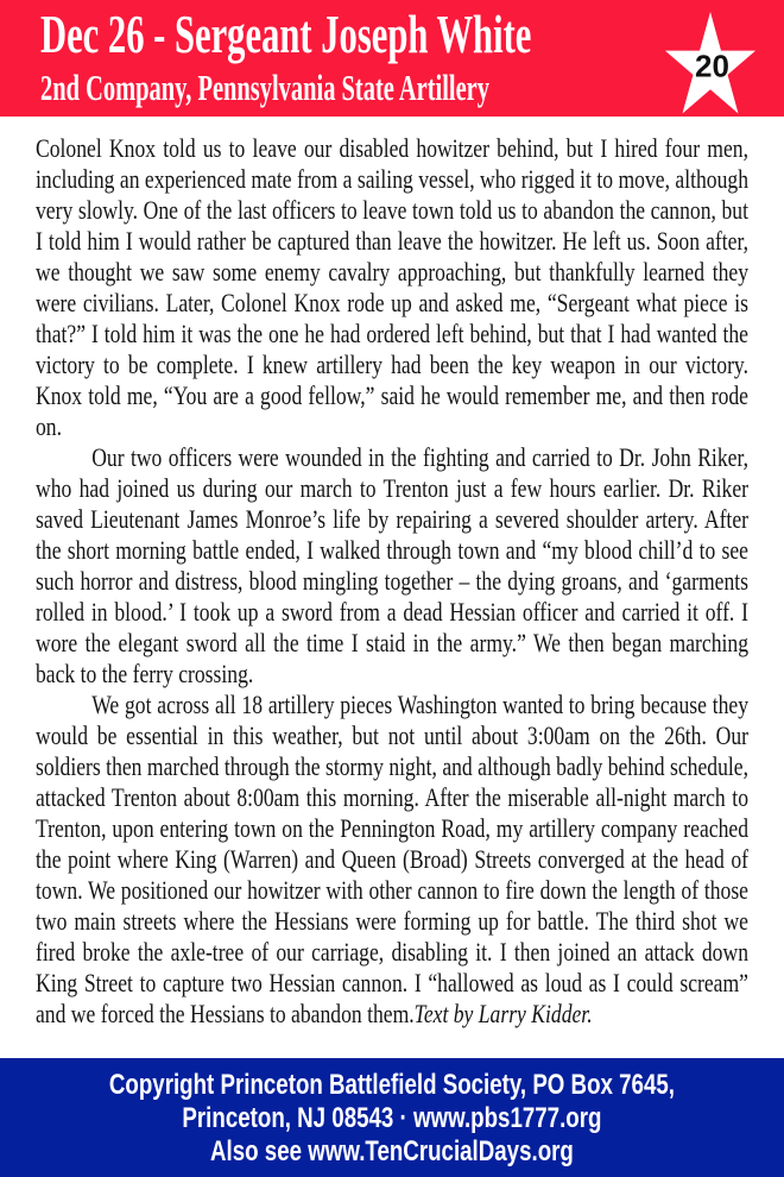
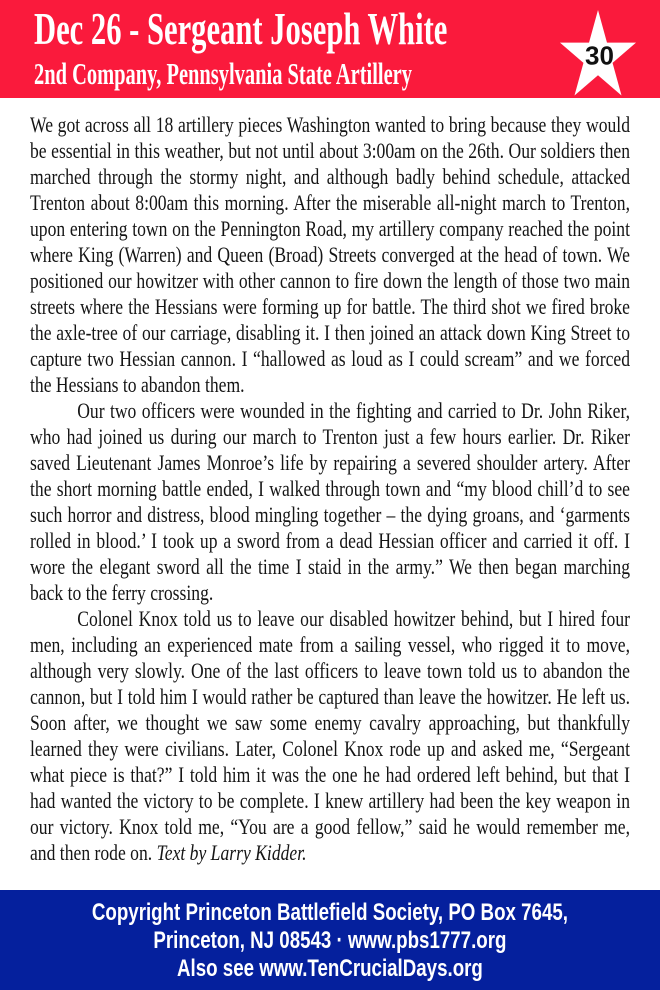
  Dec 26 - Sergeant Joseph White
  2nd Company, Pennsylvania State Artillery
- 20
+ 30
- Colonel Knox told us to leave our disabled howitzer behind, but I hired four men, including an experienced mate from a sailing vessel, who rigged it to move, although very slowly. One of the last officers to leave town told us to abandon the cannon, but I told him I would rather be captured than leave the howitzer. He left us. Soon after, we thought we saw some enemy cavalry approaching, but thankfully learned they were civilians. Later, Colonel Knox rode up and asked me, “Sergeant what piece is that?” I told him it was the one he had ordered left behind, but that I had wanted the victory to be complete. I knew artillery had been the key weapon in our victory. Knox told me, “You are a good fellow,” said he would remember me, and then rode on.
+ We got across all 18 artillery pieces Washington wanted to bring because they would be essential in this weather, but not until about 3:00am on the 26th. Our soldiers then marched through the stormy night, and although badly behind schedule, attacked Trenton about 8:00am this morning. After the miserable all-night march to Trenton, upon entering town on the Pennington Road, my artillery company reached the point where King (Warren) and Queen (Broad) Streets converged at the head of town. We positioned our howitzer with other cannon to fire down the length of those two main streets where the Hessians were forming up for battle. The third shot we fired broke the axle-tree of our carriage, disabling it. I then joined an attack down King Street to capture two Hessian cannon. I “hallowed as loud as I could scream” and we forced the Hessians to abandon them.
  Our two officers were wounded in the fighting and carried to Dr. John Riker, who had joined us during our march to Trenton just a few hours earlier. Dr. Riker saved Lieutenant James Monroe’s life by repairing a severed shoulder artery. After the short morning battle ended, I walked through town and “my blood chill’d to see such horror and distress, blood mingling together – the dying groans, and ‘garments rolled in blood.’ I took up a sword from a dead Hessian officer and carried it off. I wore the elegant sword all the time I staid in the army.” We then began marching back to the ferry crossing.
- We got across all 18 artillery pieces Washington wanted to bring because they would be essential in this weather, but not until about 3:00am on the 26th. Our soldiers then marched through the stormy night, and although badly behind schedule, attacked Trenton about 8:00am this morning. After the miserable all-night march to Trenton, upon entering town on the Pennington Road, my artillery company reached the point where King (Warren) and Queen (Broad) Streets converged at the head of town. We positioned our howitzer with other cannon to fire down the length of those two main streets where the Hessians were forming up for battle. The third shot we fired broke the axle-tree of our carriage, disabling it. I then joined an attack down King Street to capture two Hessian cannon. I “hallowed as loud as I could scream” and we forced the Hessians to abandon them.Text by Larry Kidder.
+ Colonel Knox told us to leave our disabled howitzer behind, but I hired four men, including an experienced mate from a sailing vessel, who rigged it to move, although very slowly. One of the last officers to leave town told us to abandon the cannon, but I told him I would rather be captured than leave the howitzer. He left us. Soon after, we thought we saw some enemy cavalry approaching, but thankfully learned they were civilians. Later, Colonel Knox rode up and asked me, “Sergeant what piece is that?” I told him it was the one he had ordered left behind, but that I had wanted the victory to be complete. I knew artillery had been the key weapon in our victory. Knox told me, “You are a good fellow,” said he would remember me, and then rode on. Text by Larry Kidder.
  Copyright Princeton Battlefield Society, PO Box 7645,
  Princeton, NJ 08543 · www.pbs1777.org
  Also see www.TenCrucialDays.org
